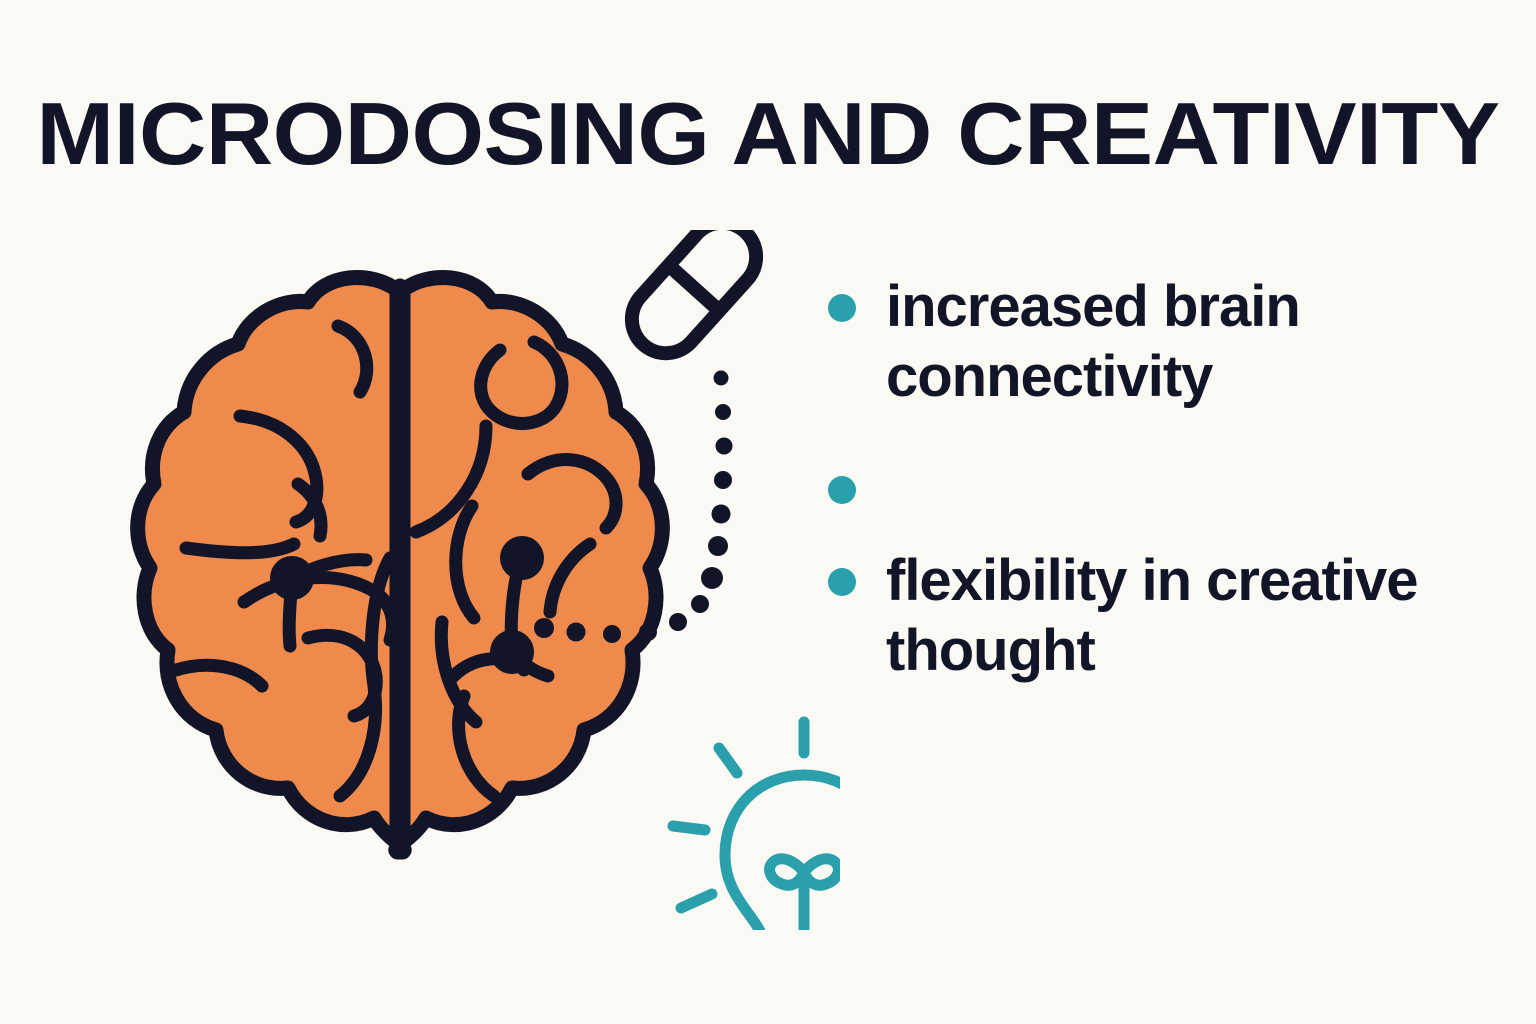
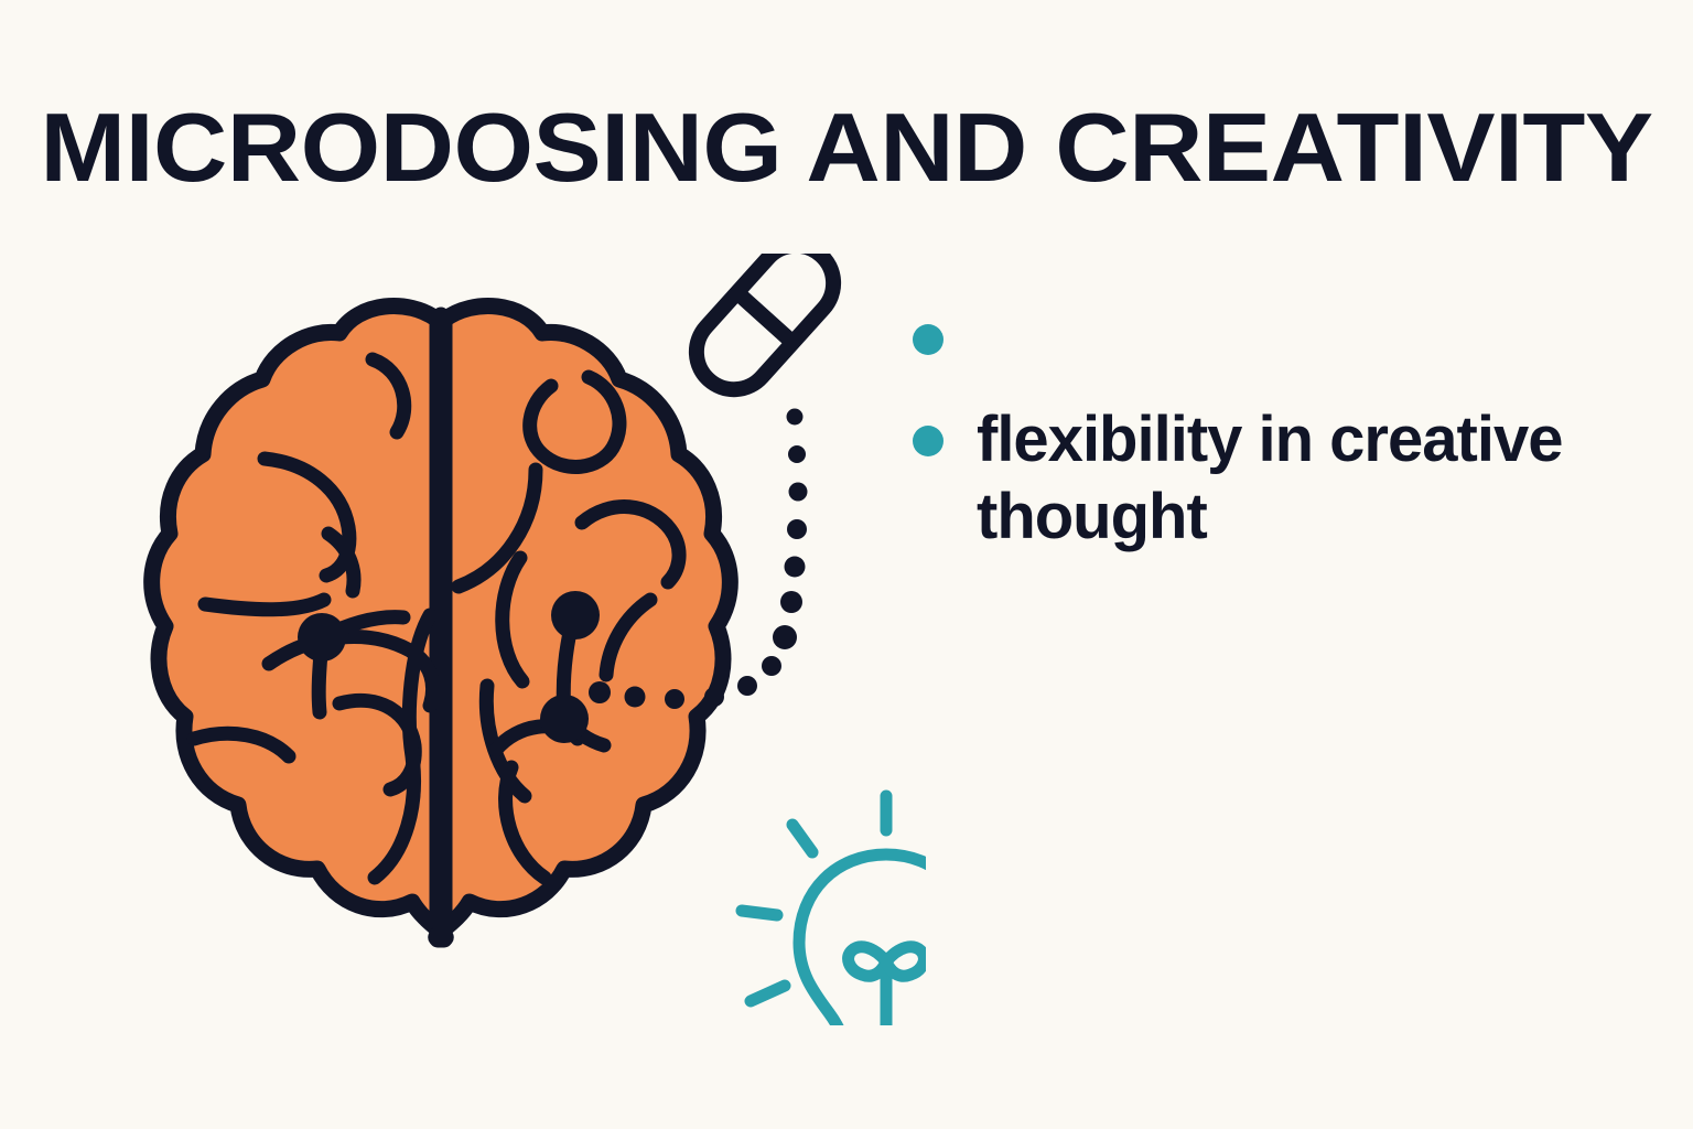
  MICRODOSING AND CREATIVITY
- increased brain connectivity
  flexibility in creative thought
